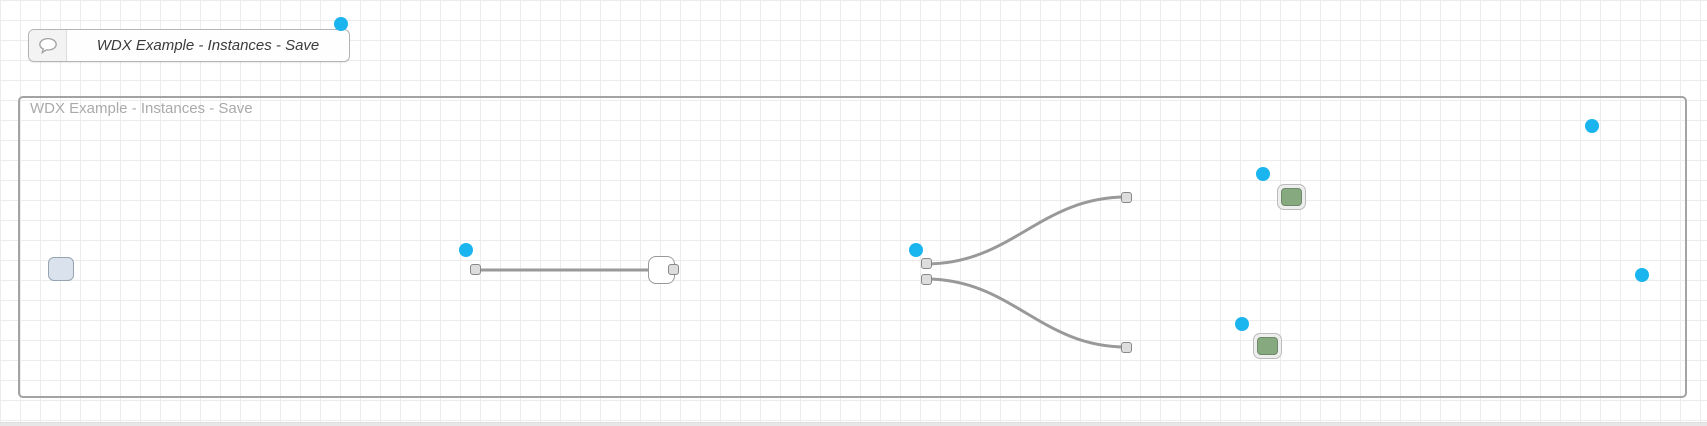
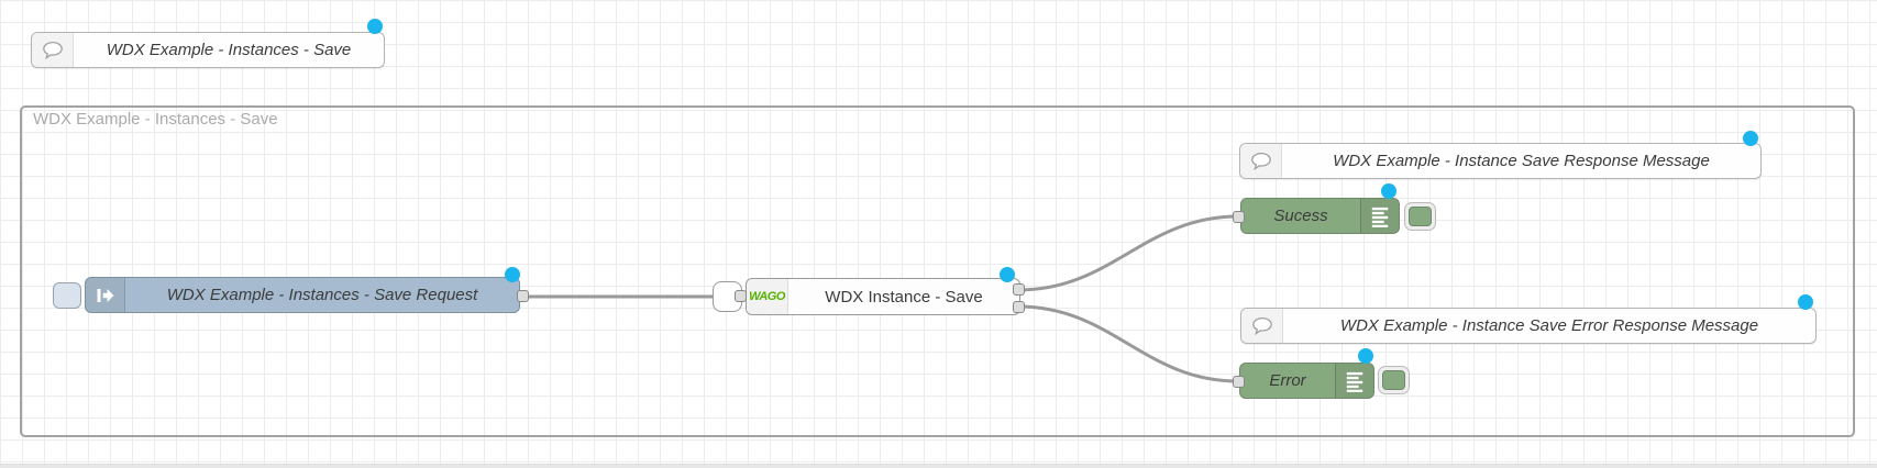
  WDX Example - Instances - Save
  WDX Example - Instances - Save
+ WDX Example - Instances - Save Request
+ WAGO
+ WDX Instance - Save
+ WDX Example - Instance Save Response Message
+ Sucess
+ WDX Example - Instance Save Error Response Message
+ Error
